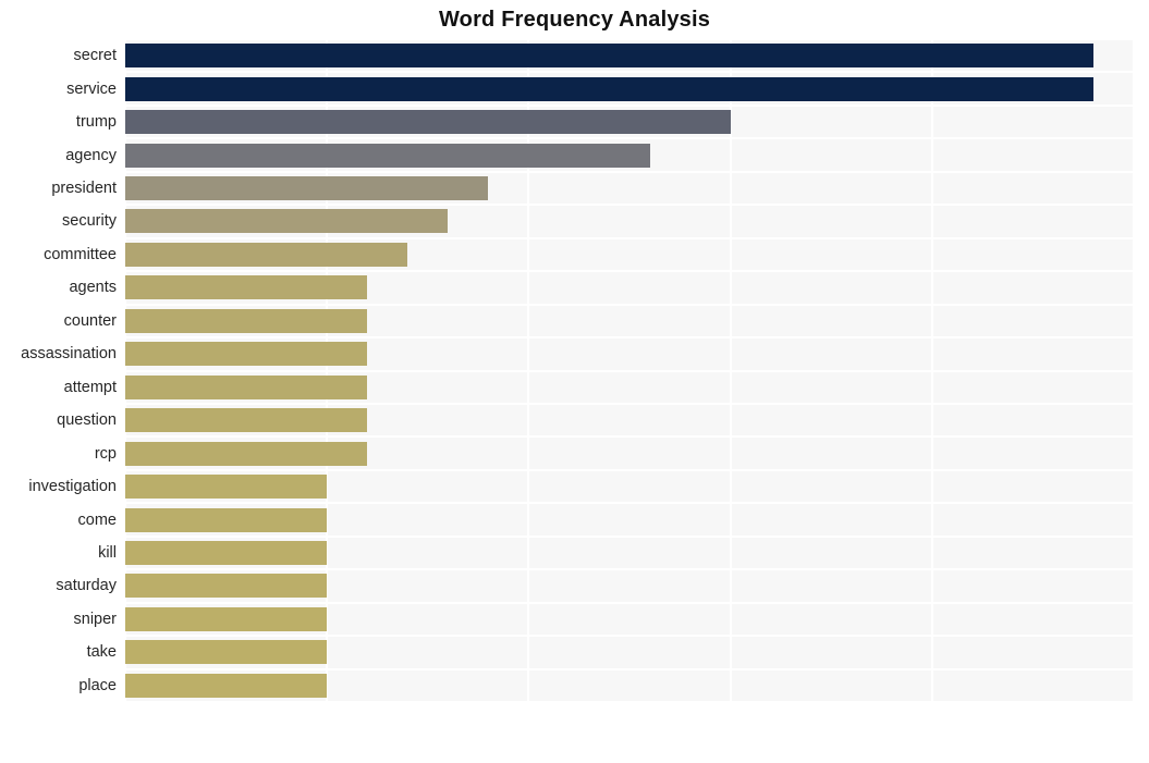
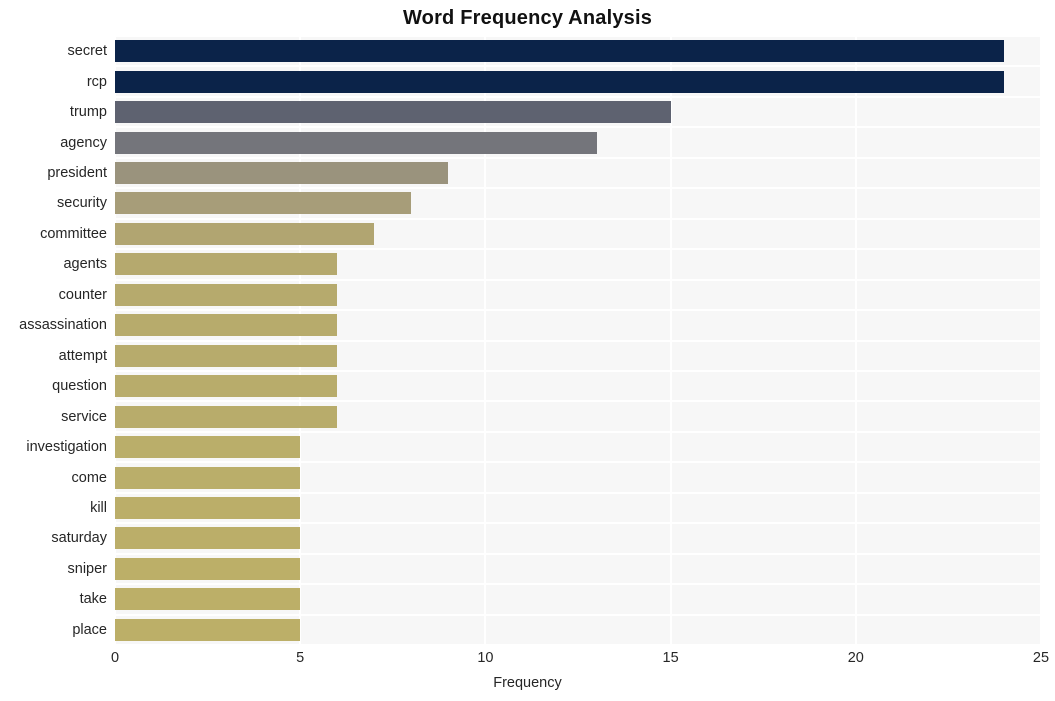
  Word Frequency Analysis
  secret
- service
+ rcp
  trump
  agency
  president
  security
  committee
  agents
  counter
  assassination
  attempt
  question
- rcp
+ service
  investigation
  come
  kill
  saturday
  sniper
  take
  place
+ 0
+ 5
+ 10
+ 15
+ 20
+ 25
+ Frequency
